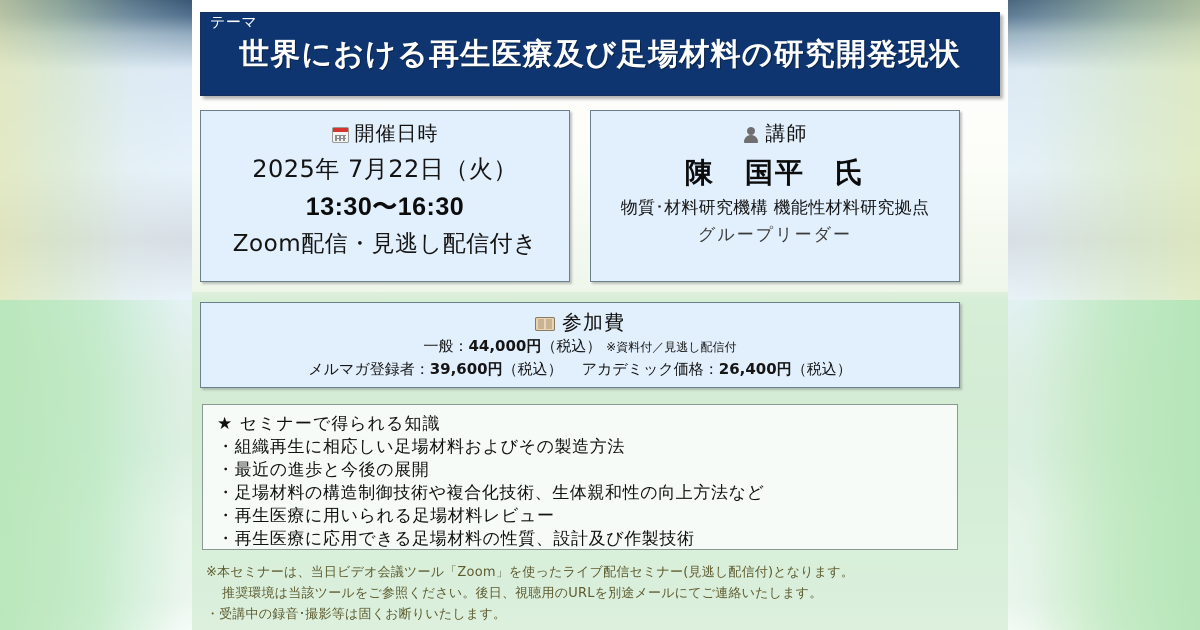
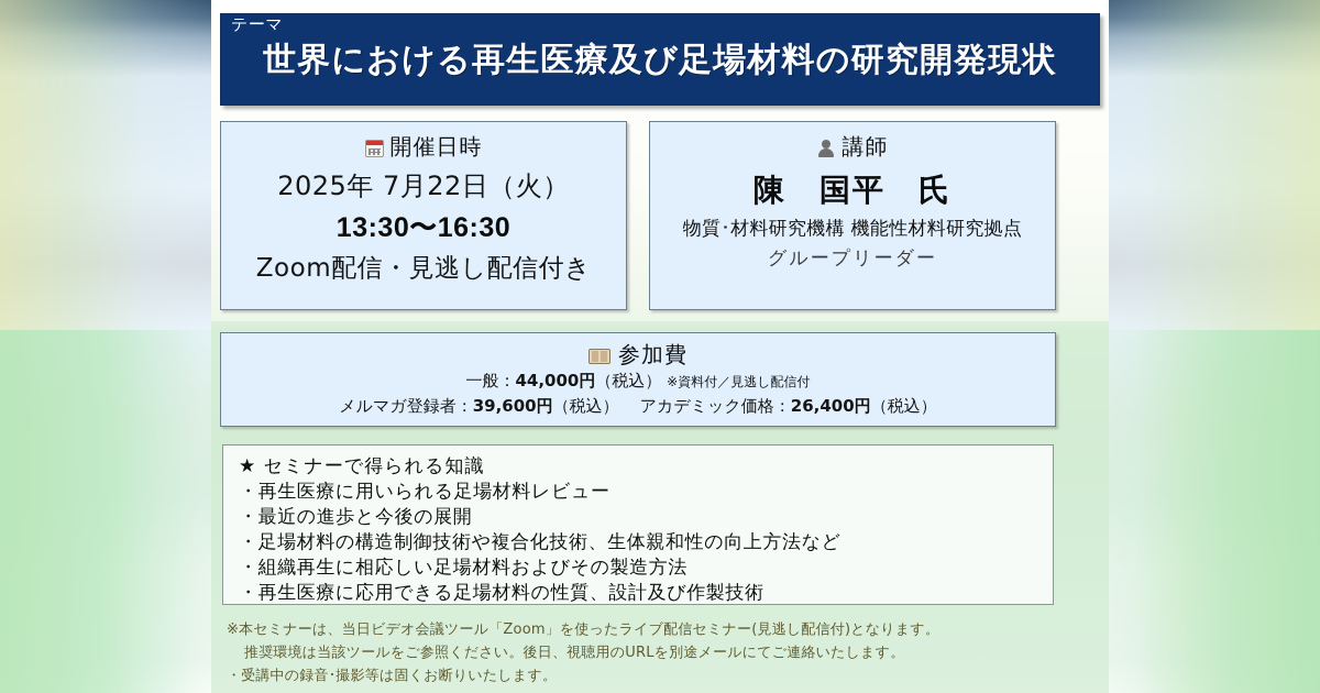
  テーマ
  世界における再生医療及び足場材料の研究開発現状
  開催日時
  2025年 7月22日（火）
  13:30〜16:30
  Zoom配信・見逃し配信付き
  講師
  陳 国平 氏
  物質･材料研究機構 機能性材料研究拠点
  グループリーダー
  参加費
  一般：44,000円（税込） ※資料付／見逃し配信付
  メルマガ登録者：39,600円（税込） アカデミック価格：26,400円（税込）
  ★ セミナーで得られる知識
- ・組織再生に相応しい足場材料およびその製造方法
+ ・再生医療に用いられる足場材料レビュー
  ・最近の進歩と今後の展開
  ・足場材料の構造制御技術や複合化技術、生体親和性の向上方法など
- ・再生医療に用いられる足場材料レビュー
+ ・組織再生に相応しい足場材料およびその製造方法
  ・再生医療に応用できる足場材料の性質、設計及び作製技術
  ※本セミナーは、当日ビデオ会議ツール「Zoom」を使ったライブ配信セミナー(見逃し配信付)となります。
  推奨環境は当該ツールをご参照ください。後日、視聴用のURLを別途メールにてご連絡いたします。
  ・受講中の録音･撮影等は固くお断りいたします。
